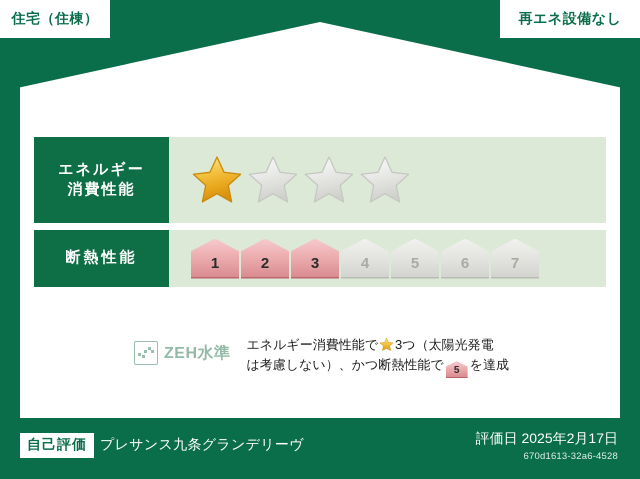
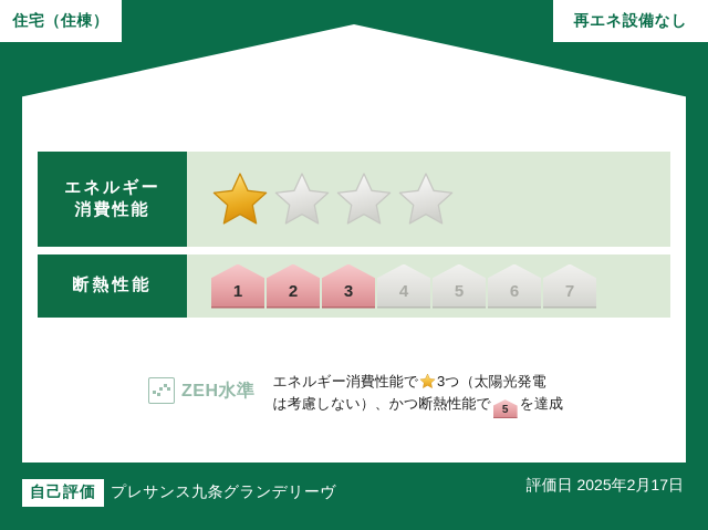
  住宅（住棟）
  再エネ設備なし
  エネルギー
  消費性能
  断熱性能
  1
  2
  3
  4
  5
  6
  7
  ZEH水準
  エネルギー消費性能で 3つ（太陽光発電
  は考慮しない）、かつ断熱性能で 5を達成
  自己評価
  プレサンス九条グランデリーヴ
  評価日 2025年2月17日
- 670d1613-32a6-4528
